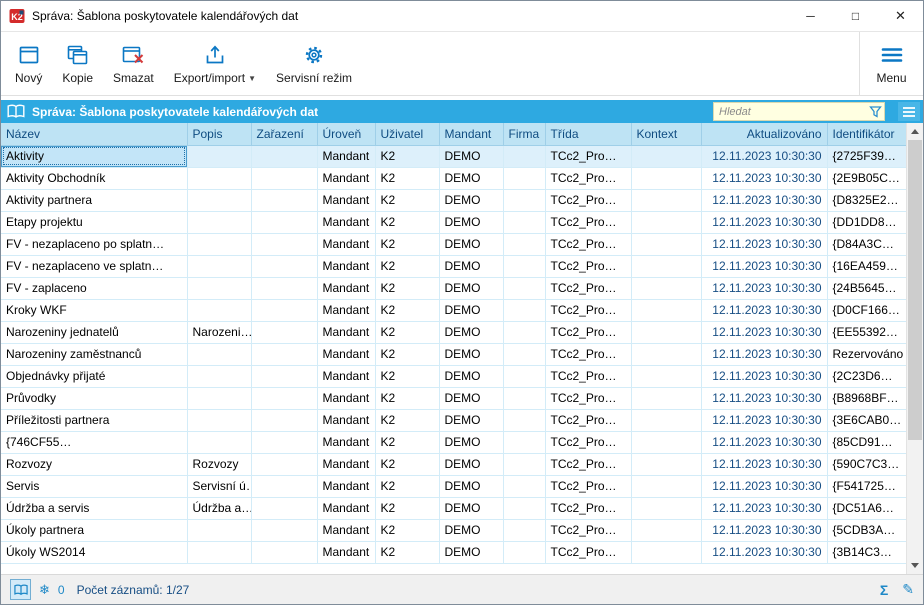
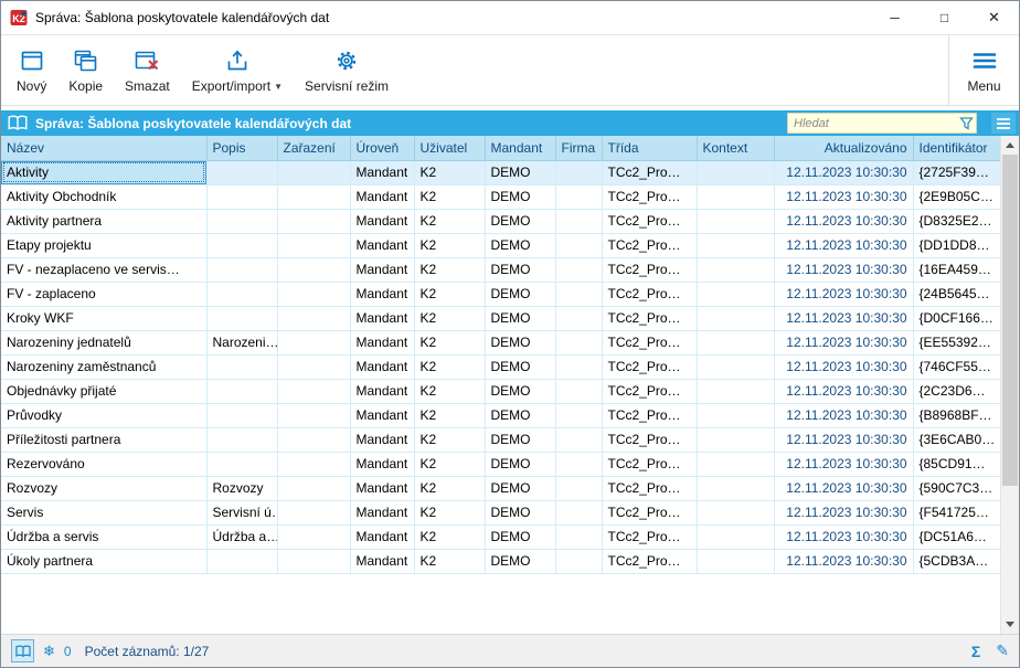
  K2
  Správa: Šablona poskytovatele kalendářových dat
  ─
  □
  ✕
  Nový
  Kopie
  Smazat
  Export/import
  ▼
  Servisní režim
  Menu
  Správa: Šablona poskytovatele kalendářových dat
  Hledat
  Název	Popis	Zařazení	Úroveň	Uživatel	Mandant	Firma	Třída	Kontext	Aktualizováno	Identifikátor
  Aktivity			Mandant	K2	DEMO		TCc2_Pro…		12.11.2023 10:30:30	{2725F39…
  Aktivity Obchodník			Mandant	K2	DEMO		TCc2_Pro…		12.11.2023 10:30:30	{2E9B05C…
  Aktivity partnera			Mandant	K2	DEMO		TCc2_Pro…		12.11.2023 10:30:30	{D8325E2…
  Etapy projektu			Mandant	K2	DEMO		TCc2_Pro…		12.11.2023 10:30:30	{DD1DD8…
- FV - nezaplaceno po splatn…			Mandant	K2	DEMO		TCc2_Pro…		12.11.2023 10:30:30	{D84A3C…
- FV - nezaplaceno ve splatn…			Mandant	K2	DEMO		TCc2_Pro…		12.11.2023 10:30:30	{16EA459…
+ FV - nezaplaceno ve servis…			Mandant	K2	DEMO		TCc2_Pro…		12.11.2023 10:30:30	{16EA459…
  FV - zaplaceno			Mandant	K2	DEMO		TCc2_Pro…		12.11.2023 10:30:30	{24B5645…
  Kroky WKF			Mandant	K2	DEMO		TCc2_Pro…		12.11.2023 10:30:30	{D0CF166…
  Narozeniny jednatelů	Narozeni…		Mandant	K2	DEMO		TCc2_Pro…		12.11.2023 10:30:30	{EE55392…
- Narozeniny zaměstnanců			Mandant	K2	DEMO		TCc2_Pro…		12.11.2023 10:30:30	Rezervováno
+ Narozeniny zaměstnanců			Mandant	K2	DEMO		TCc2_Pro…		12.11.2023 10:30:30	{746CF55…
  Objednávky přijaté			Mandant	K2	DEMO		TCc2_Pro…		12.11.2023 10:30:30	{2C23D6…
  Průvodky			Mandant	K2	DEMO		TCc2_Pro…		12.11.2023 10:30:30	{B8968BF…
  Příležitosti partnera			Mandant	K2	DEMO		TCc2_Pro…		12.11.2023 10:30:30	{3E6CAB0…
- {746CF55…			Mandant	K2	DEMO		TCc2_Pro…		12.11.2023 10:30:30	{85CD91…
+ Rezervováno			Mandant	K2	DEMO		TCc2_Pro…		12.11.2023 10:30:30	{85CD91…
  Rozvozy	Rozvozy		Mandant	K2	DEMO		TCc2_Pro…		12.11.2023 10:30:30	{590C7C3…
  Servis	Servisní ú		Mandant	K2	DEMO		TCc2_Pro…		12.11.2023 10:30:30	{F541725…
  Údržba a servis	Údržba a…		Mandant	K2	DEMO		TCc2_Pro…		12.11.2023 10:30:30	{DC51A6…
  Úkoly partnera			Mandant	K2	DEMO		TCc2_Pro…		12.11.2023 10:30:30	{5CDB3A…
- Úkoly WS2014			Mandant	K2	DEMO		TCc2_Pro…		12.11.2023 10:30:30	{3B14C3…
  ❄
  0
  Počet záznamů: 1/27
  Σ
  ✎
